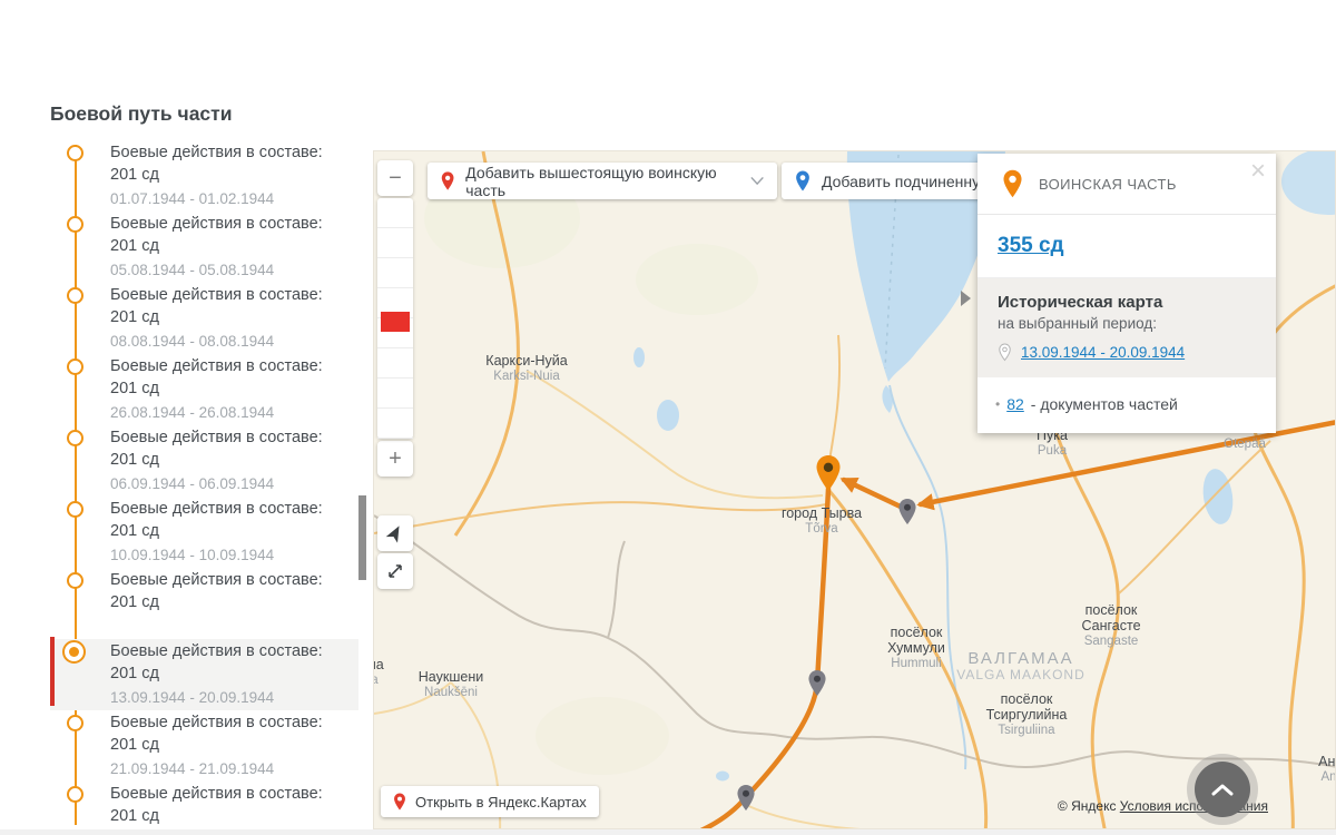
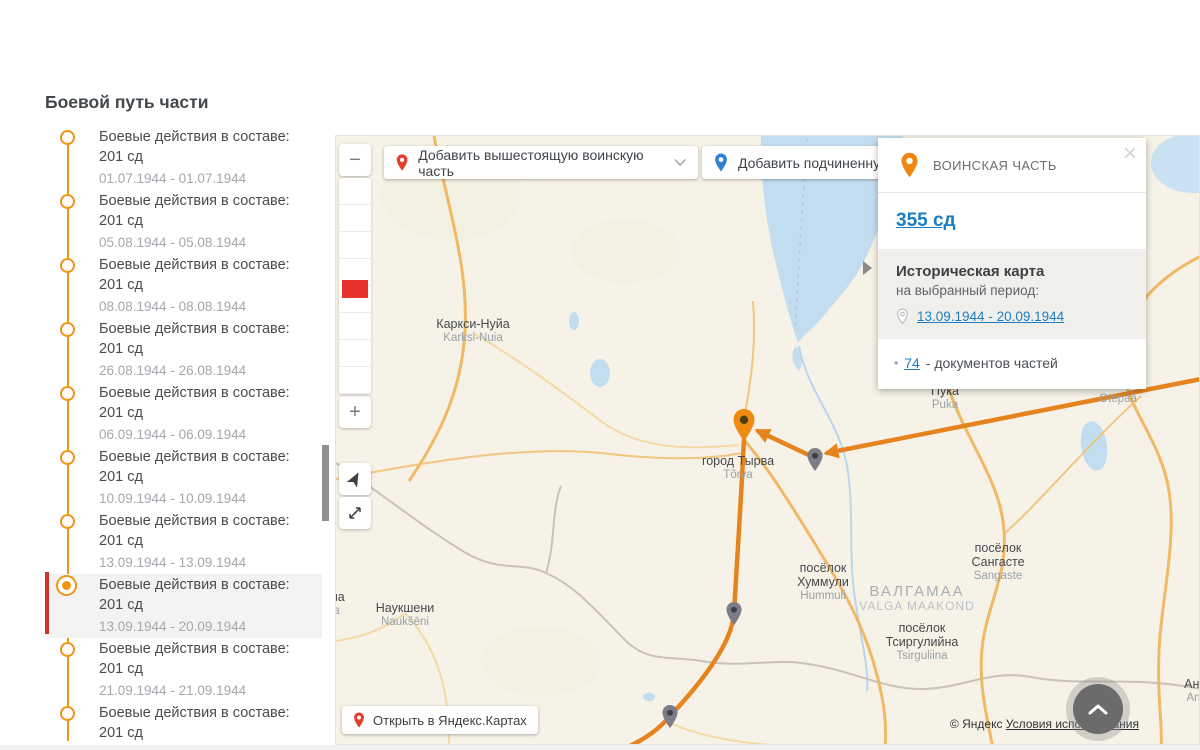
  Боевой путь части
  Боевые действия в составе: 201 сд
- 01.07.1944 - 01.02.1944
+ 01.07.1944 - 01.07.1944
  Боевые действия в составе: 201 сд
  05.08.1944 - 05.08.1944
  Боевые действия в составе: 201 сд
  08.08.1944 - 08.08.1944
  Боевые действия в составе: 201 сд
  26.08.1944 - 26.08.1944
  Боевые действия в составе: 201 сд
  06.09.1944 - 06.09.1944
  Боевые действия в составе: 201 сд
  10.09.1944 - 10.09.1944
  Боевые действия в составе: 201 сд
+ 13.09.1944 - 13.09.1944
  Боевые действия в составе: 201 сд
  13.09.1944 - 20.09.1944
  Боевые действия в составе: 201 сд
  21.09.1944 - 21.09.1944
  Боевые действия в составе: 201 сд
  Каркси-Нуйа
  Karksi-Nuia
  город Тырва
  Tõrva
  посёлок
  Хуммули
  Hummuli
  ВАЛГАМАА
  VALGA MAAKOND
  посёлок
  Тсиргулийна
  Tsirguliina
  посёлок
  Сангасте
  Sangaste
  Пука
  Puka
  Otepää
  Наукшени
  Naukšēni
  −
  +
  Добавить вышестоящую воинскую часть
  Добавить подчиненну
  ВОИНСКАЯ ЧАСТЬ
  ×
  355 сд
  Историческая карта
  на выбранный период:
  13.09.1944 - 20.09.1944
  •
- 82
+ 74
  - документов частей
  Открыть в Яндекс.Картах
  © Яндекс Условия испния
